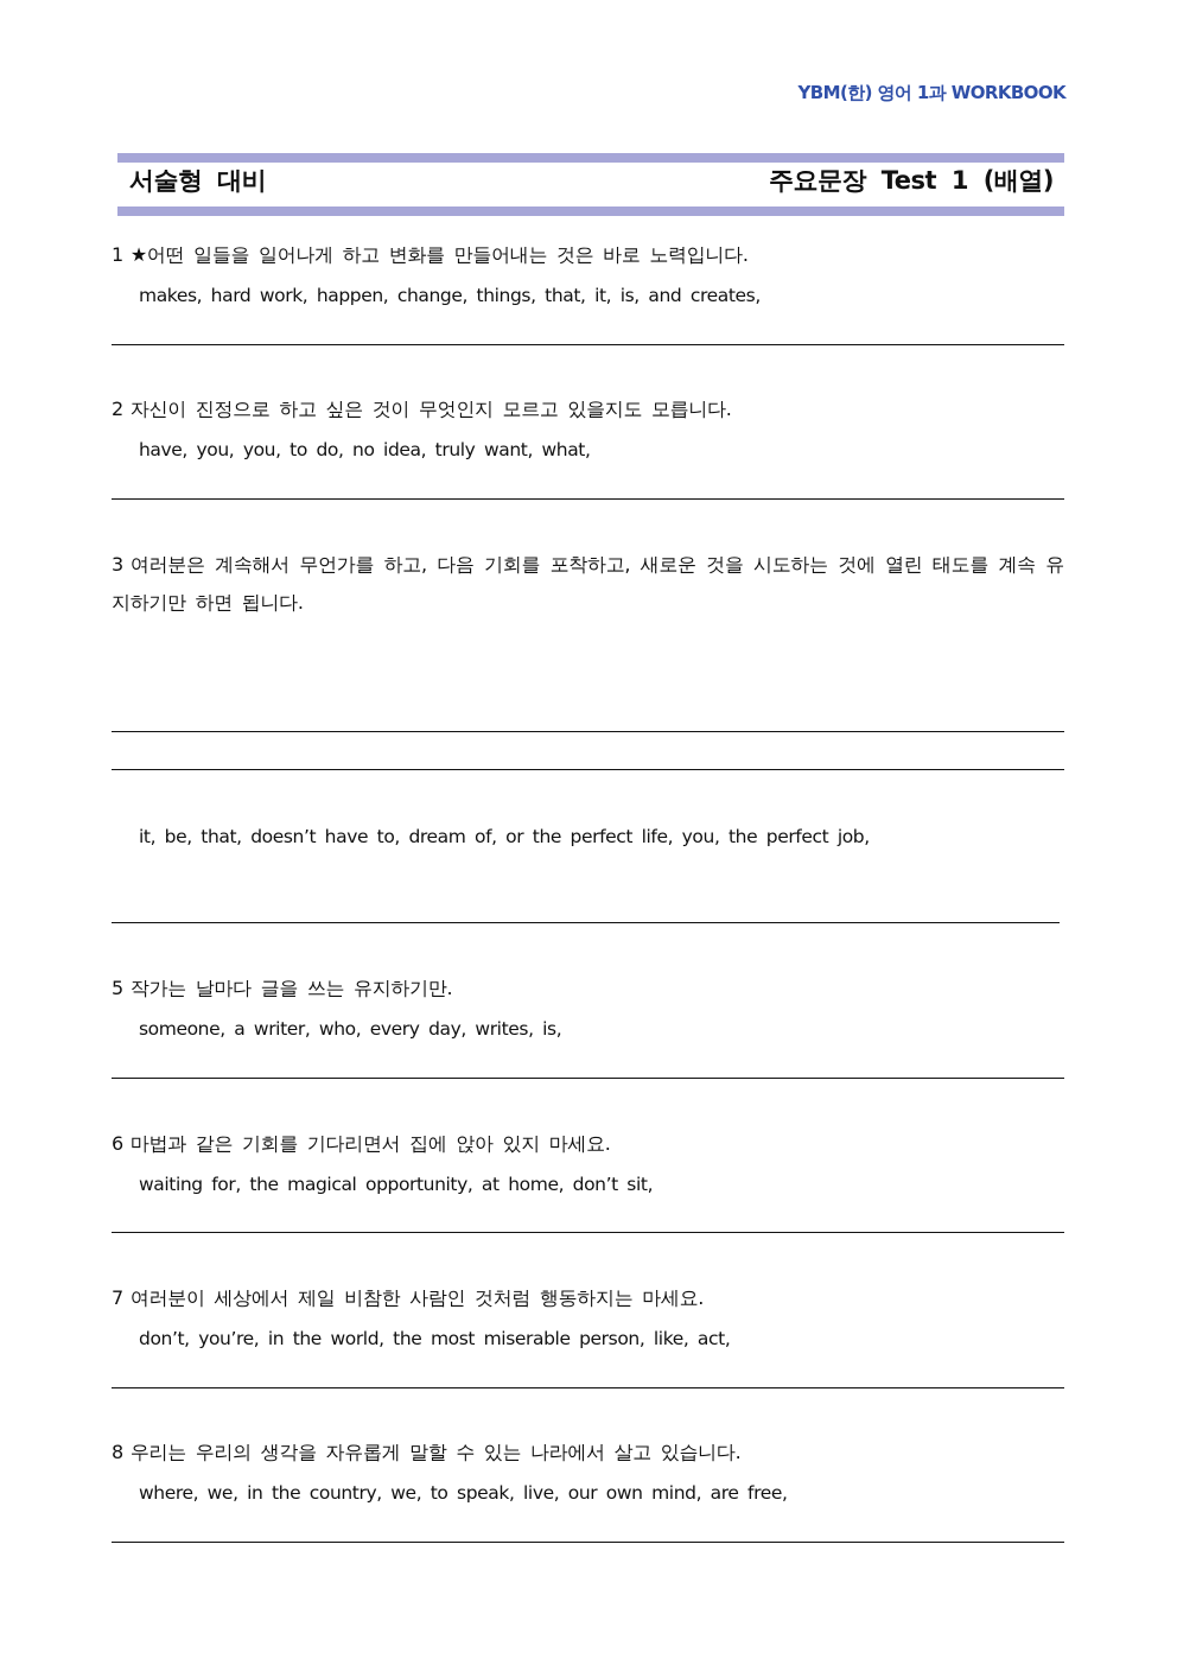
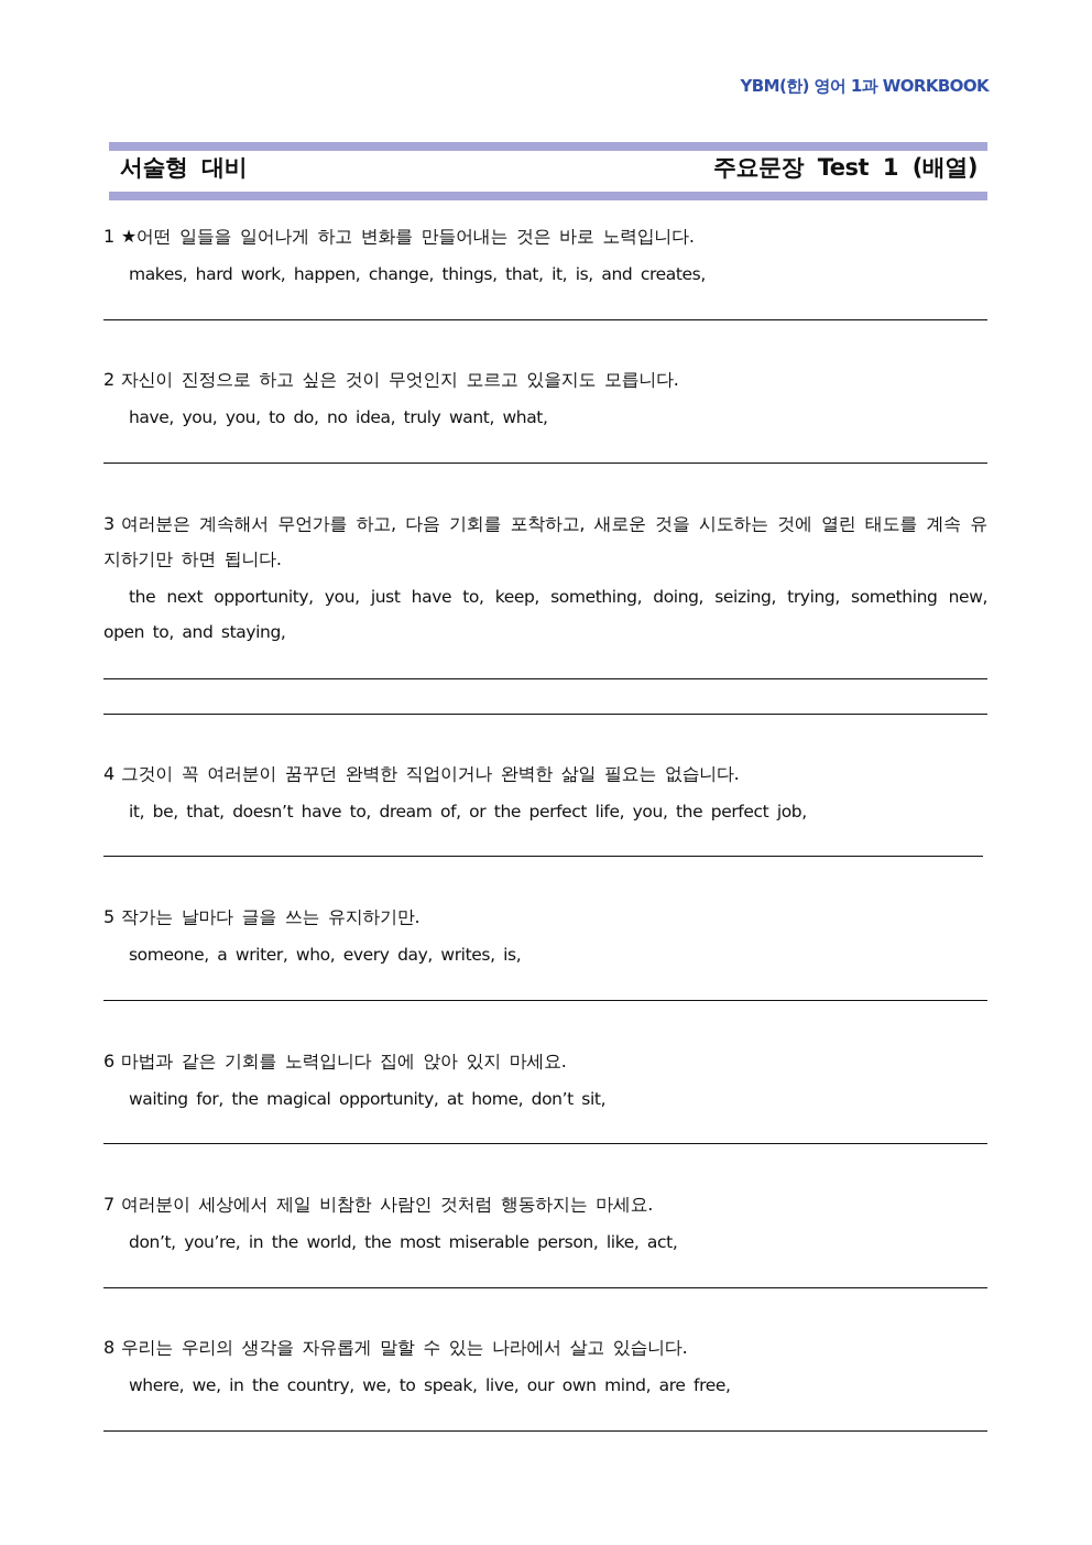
  YBM(한) 영어 1과 WORKBOOK
  서술형 대비
  주요문장 Test 1 (배열)
  1 ★어떤 일들을 일어나게 하고 변화를 만들어내는 것은 바로 노력입니다.
  makes, hard work, happen, change, things, that, it, is, and creates,
  2 자신이 진정으로 하고 싶은 것이 무엇인지 모르고 있을지도 모릅니다.
  have, you, you, to do, no idea, truly want, what,
  3 여러분은 계속해서 무언가를 하고, 다음 기회를 포착하고, 새로운 것을 시도하는 것에 열린 태도를 계속 유지하기만 하면 됩니다.
+ the next opportunity, you, just have to, keep, something, doing, seizing, trying, something new, open to, and staying,
+ 4 그것이 꼭 여러분이 꿈꾸던 완벽한 직업이거나 완벽한 삶일 필요는 없습니다.
  it, be, that, doesn’t have to, dream of, or the perfect life, you, the perfect job,
  5 작가는 날마다 글을 쓰는 유지하기만.
  someone, a writer, who, every day, writes, is,
- 6 마법과 같은 기회를 기다리면서 집에 앉아 있지 마세요.
+ 6 마법과 같은 기회를 노력입니다 집에 앉아 있지 마세요.
  waiting for, the magical opportunity, at home, don’t sit,
  7 여러분이 세상에서 제일 비참한 사람인 것처럼 행동하지는 마세요.
  don’t, you’re, in the world, the most miserable person, like, act,
  8 우리는 우리의 생각을 자유롭게 말할 수 있는 나라에서 살고 있습니다.
  where, we, in the country, we, to speak, live, our own mind, are free,
